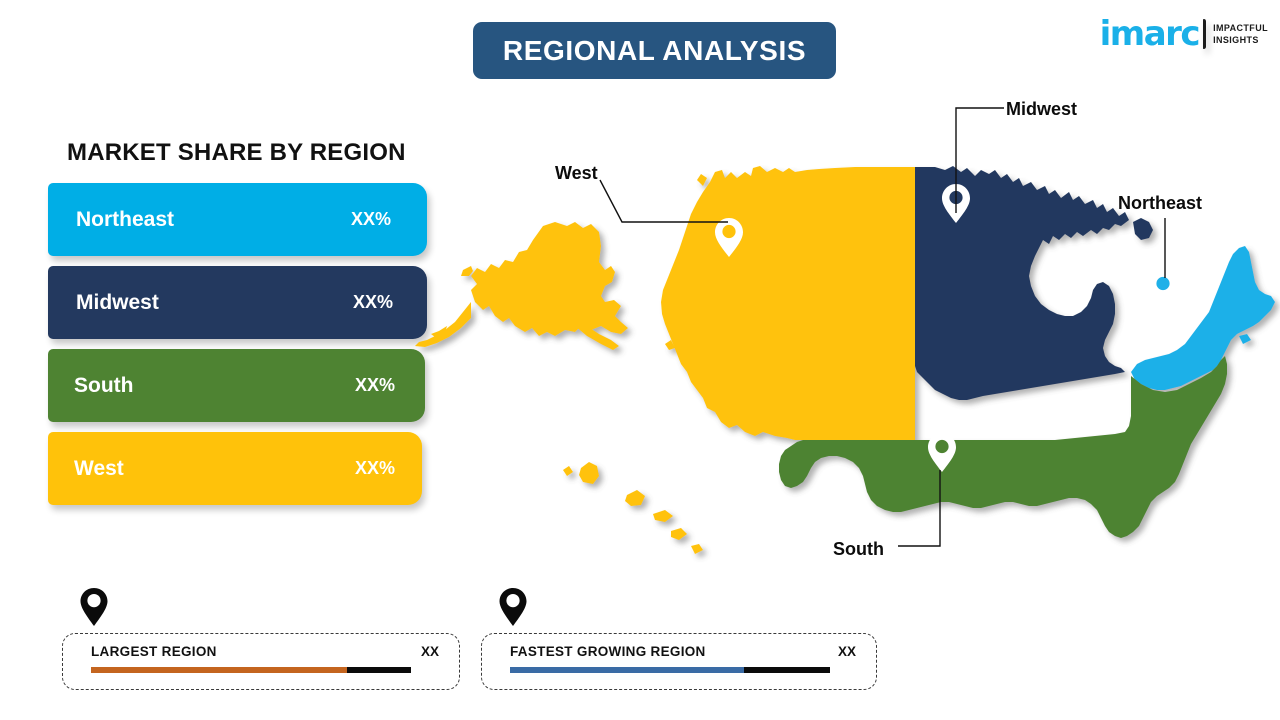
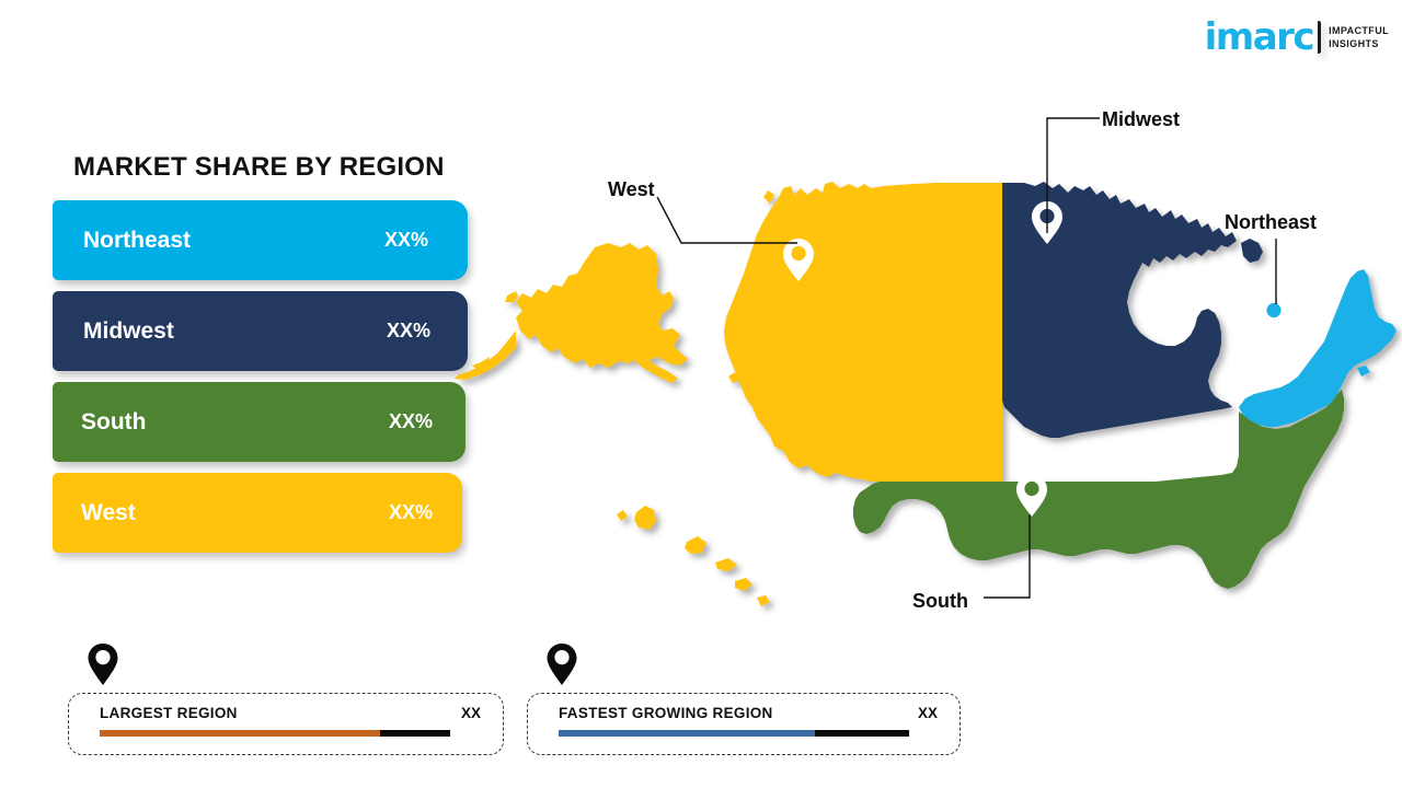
- REGIONAL ANALYSIS
  imarc
  IMPACTFUL
  INSIGHTS
  MARKET SHARE BY REGION
  Northeast
  XX%
  Midwest
  XX%
  South
  XX%
  West
  XX%
  LARGEST REGION
  XX
  FASTEST GROWING REGION
  XX
  West
  Midwest
  Northeast
  South
